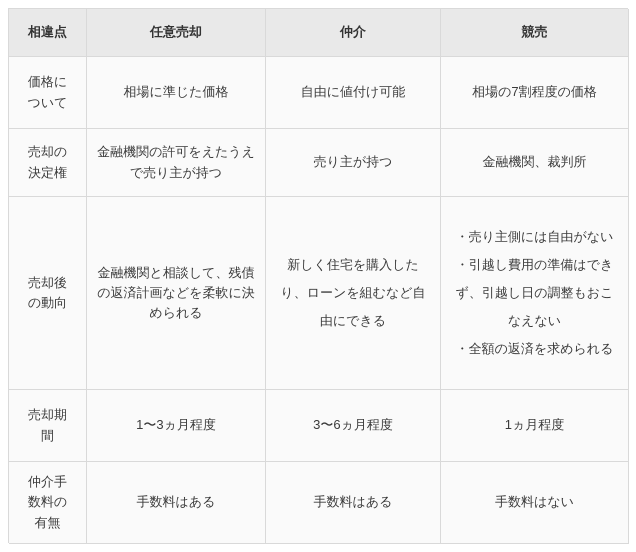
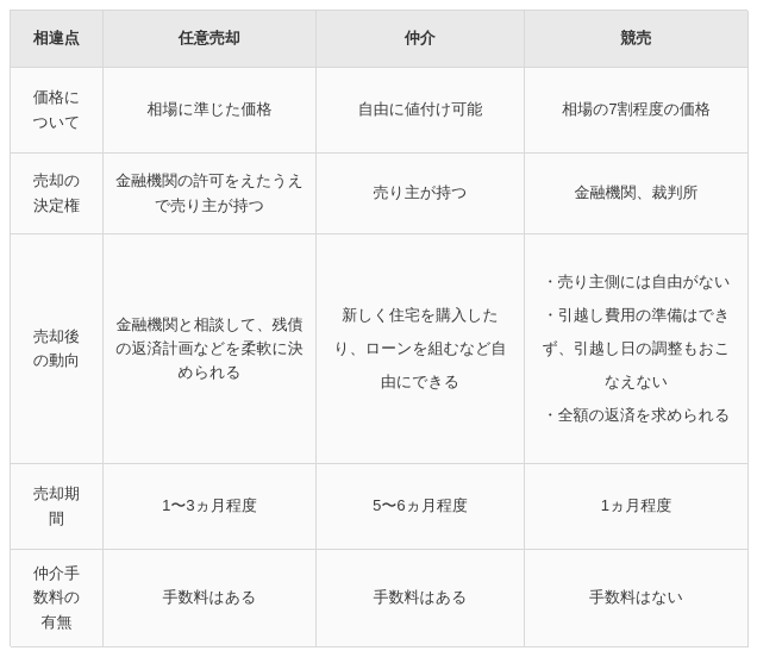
  相違点
  任意売却
  仲介
  競売
  価格に
  ついて
  相場に準じた価格
  自由に値付け可能
  相場の7割程度の価格
  売却の
  決定権
  金融機関の許可をえたうえ
  で売り主が持つ
  売り主が持つ
  金融機関、裁判所
  売却後
  の動向
  金融機関と相談して、残債
  の返済計画などを柔軟に決
  められる
  新しく住宅を購入した
  り、ローンを組むなど自
  由にできる
  ・売り主側には自由がない
  ・引越し費用の準備はでき
  ず、引越し日の調整もおこ
  なえない
  ・全額の返済を求められる
  売却期
  間
  1〜3ヵ月程度
- 3〜6ヵ月程度
+ 5〜6ヵ月程度
  1ヵ月程度
  仲介手
  数料の
  有無
  手数料はある
  手数料はある
  手数料はない
